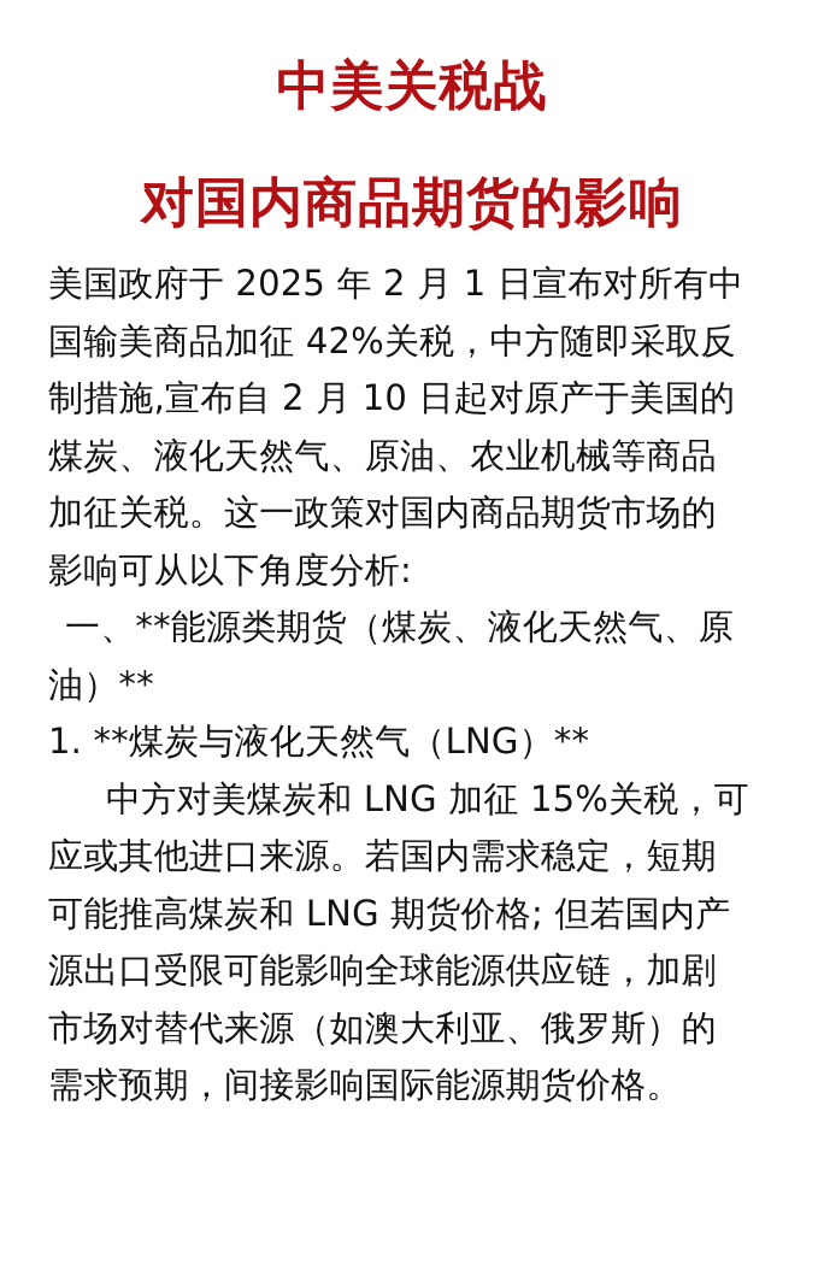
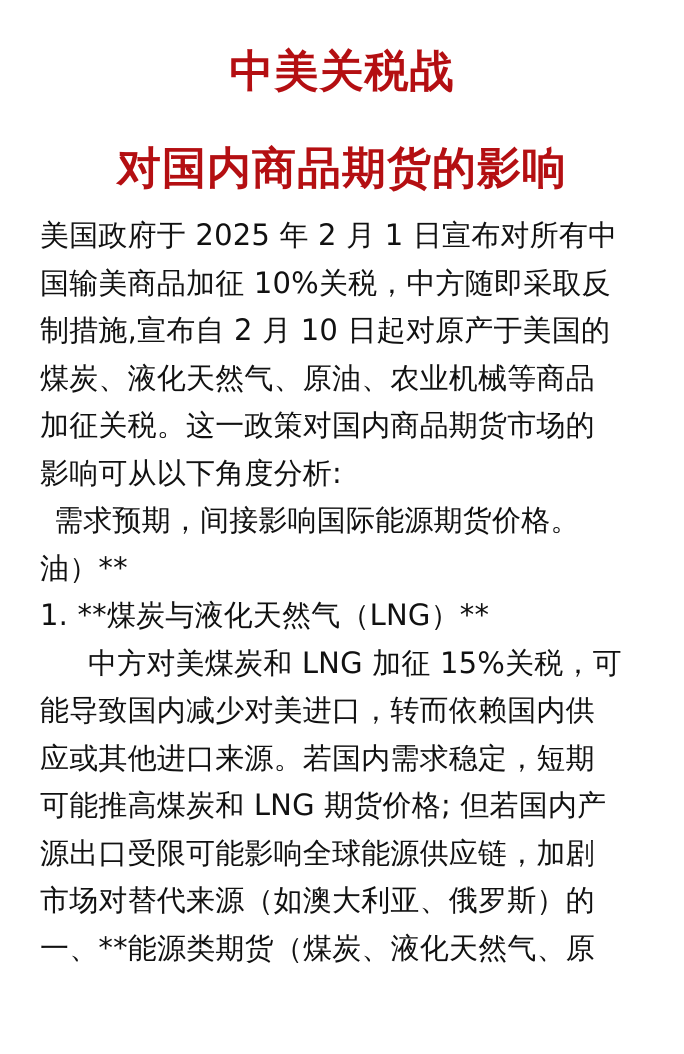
  中美关税战
  对国内商品期货的影响
  美国政府于 2025 年 2 月 1 日宣布对所有中
- 国输美商品加征 42%关税，中方随即采取反
+ 国输美商品加征 10%关税，中方随即采取反
  制措施,宣布自 2 月 10 日起对原产于美国的
  煤炭、液化天然气、原油、农业机械等商品
  加征关税。这一政策对国内商品期货市场的
  影响可从以下角度分析:
- 一、**能源类期货（煤炭、液化天然气、原
+ 需求预期，间接影响国际能源期货价格。
  油）**
  1. **煤炭与液化天然气（LNG）**
  中方对美煤炭和 LNG 加征 15%关税，可
+ 能导致国内减少对美进口，转而依赖国内供
  应或其他进口来源。若国内需求稳定，短期
  可能推高煤炭和 LNG 期货价格; 但若国内产
  源出口受限可能影响全球能源供应链，加剧
  市场对替代来源（如澳大利亚、俄罗斯）的
- 需求预期，间接影响国际能源期货价格。
+ 一、**能源类期货（煤炭、液化天然气、原
